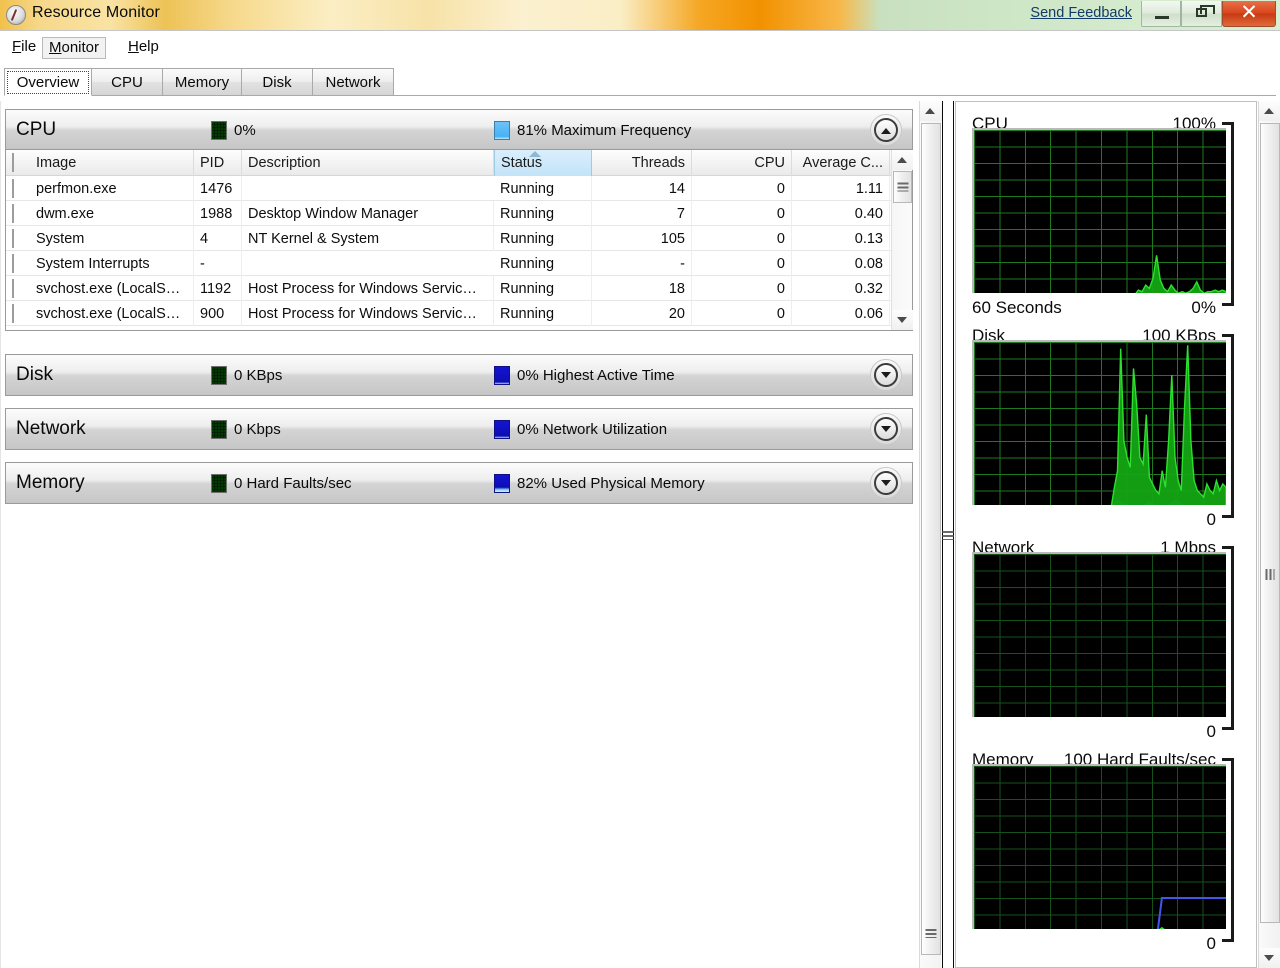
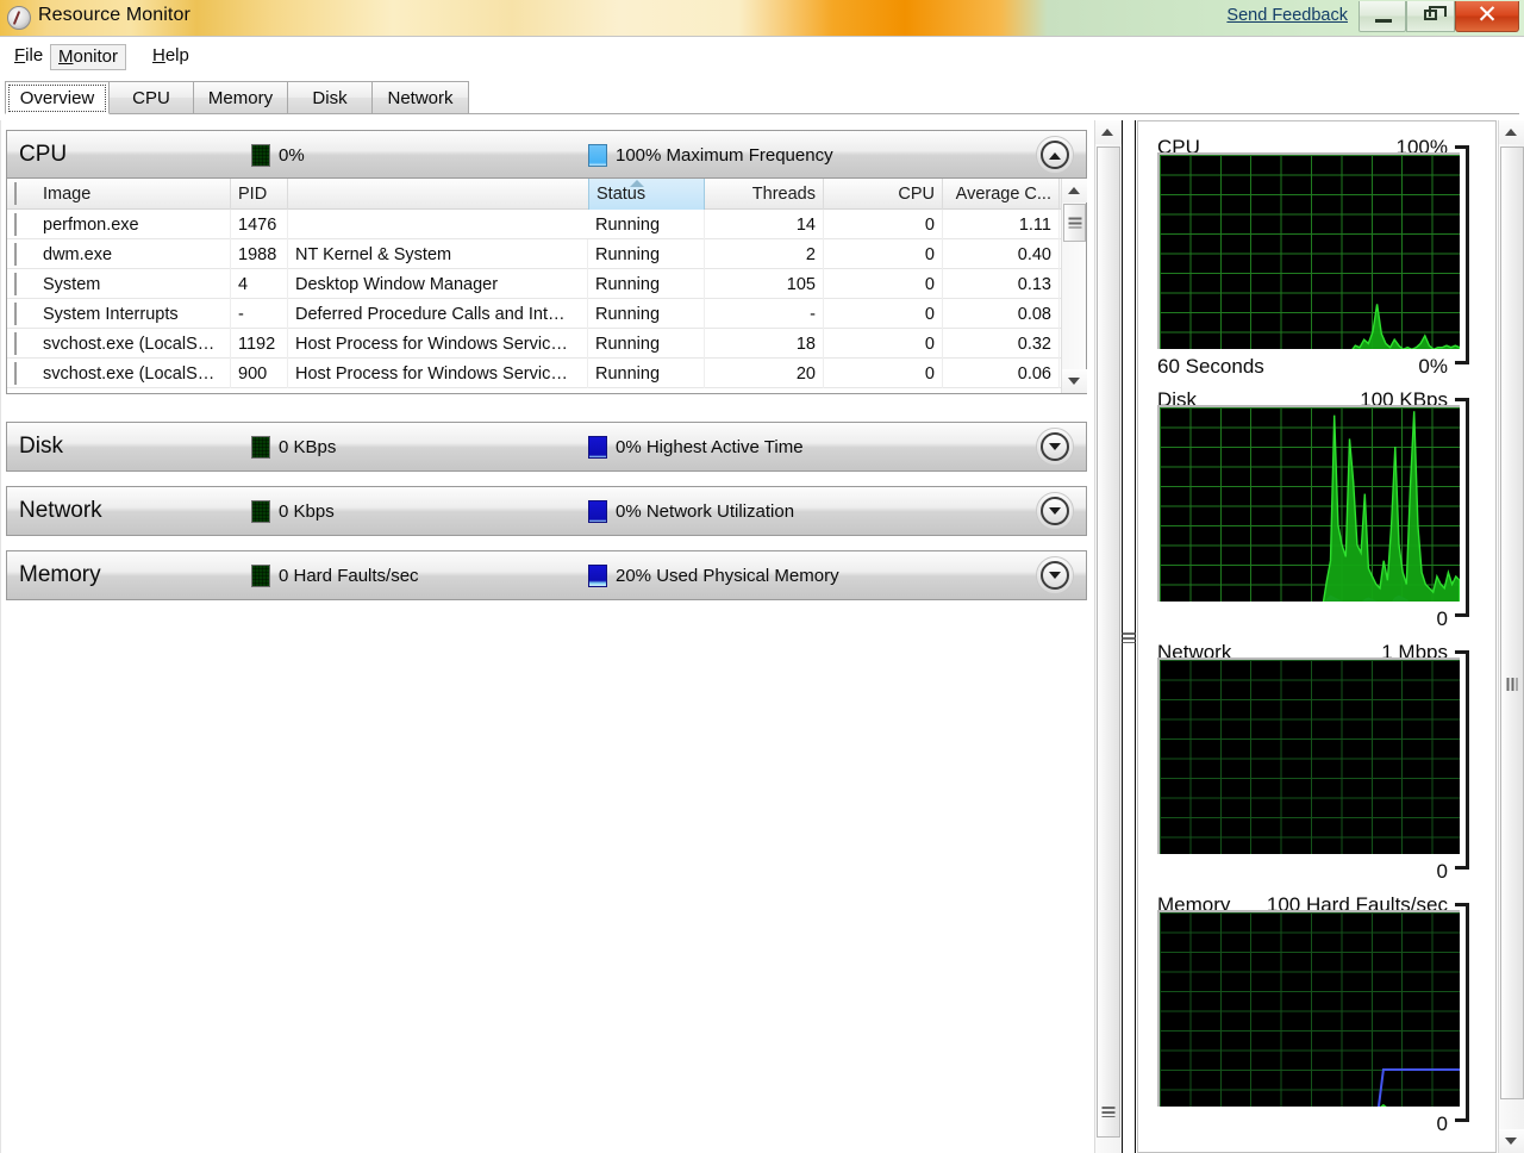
  Resource Monitor
  Send Feedback
  ✕
  File
  Monitor
  Help
  Overview
  CPU
  Memory
  Disk
  Network
  CPU
  0%
- 81% Maximum Frequency
+ 100% Maximum Frequency
  Image
  PID
- Description
  Status
  Threads
  CPU
  Average C...
  perfmon.exe
  1476
  Running
  14
  0
  1.11
  dwm.exe
  1988
- Desktop Window Manager
+ NT Kernel & System
  Running
- 7
+ 2
  0
  0.40
  System
  4
- NT Kernel & System
+ Desktop Window Manager
  Running
  105
  0
  0.13
  System Interrupts
  -
+ Deferred Procedure Calls and Int…
  Running
  -
  0
  0.08
  svchost.exe (LocalS…
  1192
  Host Process for Windows Servic…
  Running
  18
  0
  0.32
  svchost.exe (LocalS…
  900
  Host Process for Windows Servic…
  Running
  20
  0
  0.06
  Disk
  0 KBps
  0% Highest Active Time
  Network
  0 Kbps
  0% Network Utilization
  Memory
  0 Hard Faults/sec
- 82% Used Physical Memory
+ 20% Used Physical Memory
  CPU
  100%
  60 Seconds
  0%
  Disk
  100 KBps
  0
  Network
  1 Mbps
  0
  Memory
  100 Hard Faults/sec
  0
